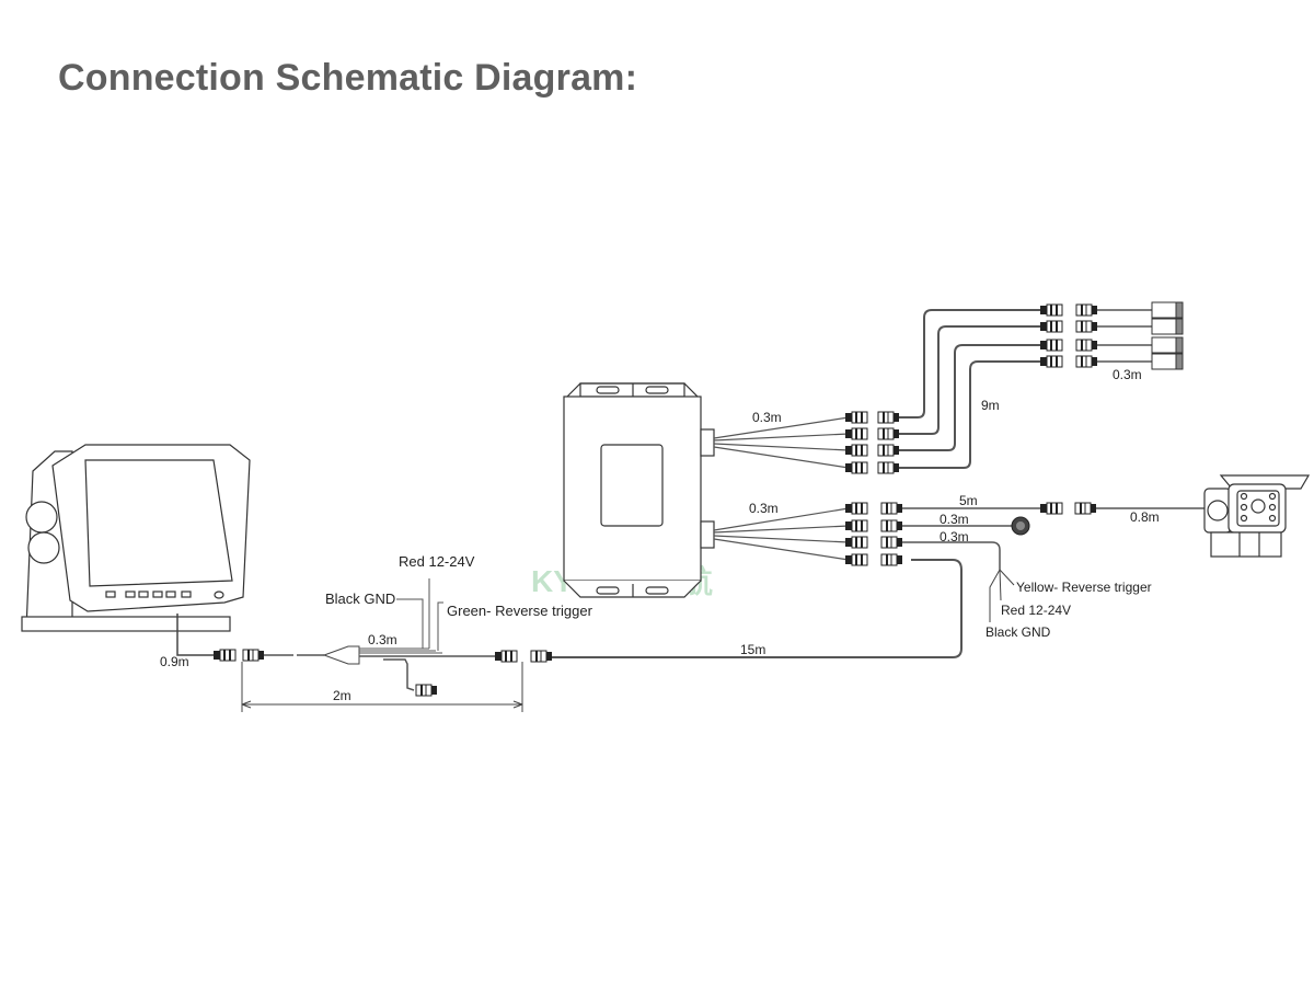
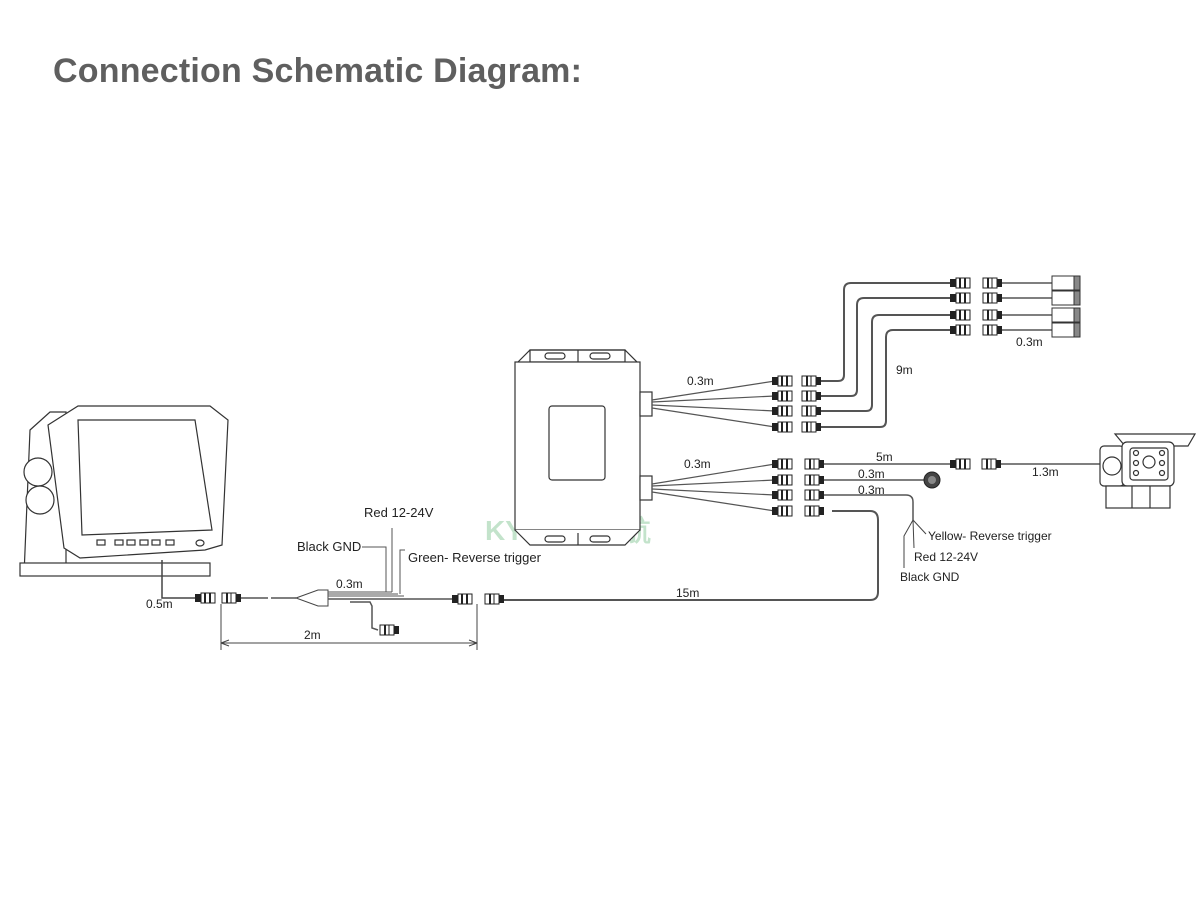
  Connection Schematic Diagram:
- 0.9m
+ 0.5m
  0.3m
  Red 12-24V
  Black GND
  Green- Reverse trigger
  2m
  15m
  0.3m
  9m
  0.3m
  0.3m
  5m
  0.3m
  0.3m
  Yellow- Reverse trigger
  Red 12-24V
  Black GND
- 0.8m
+ 1.3m
